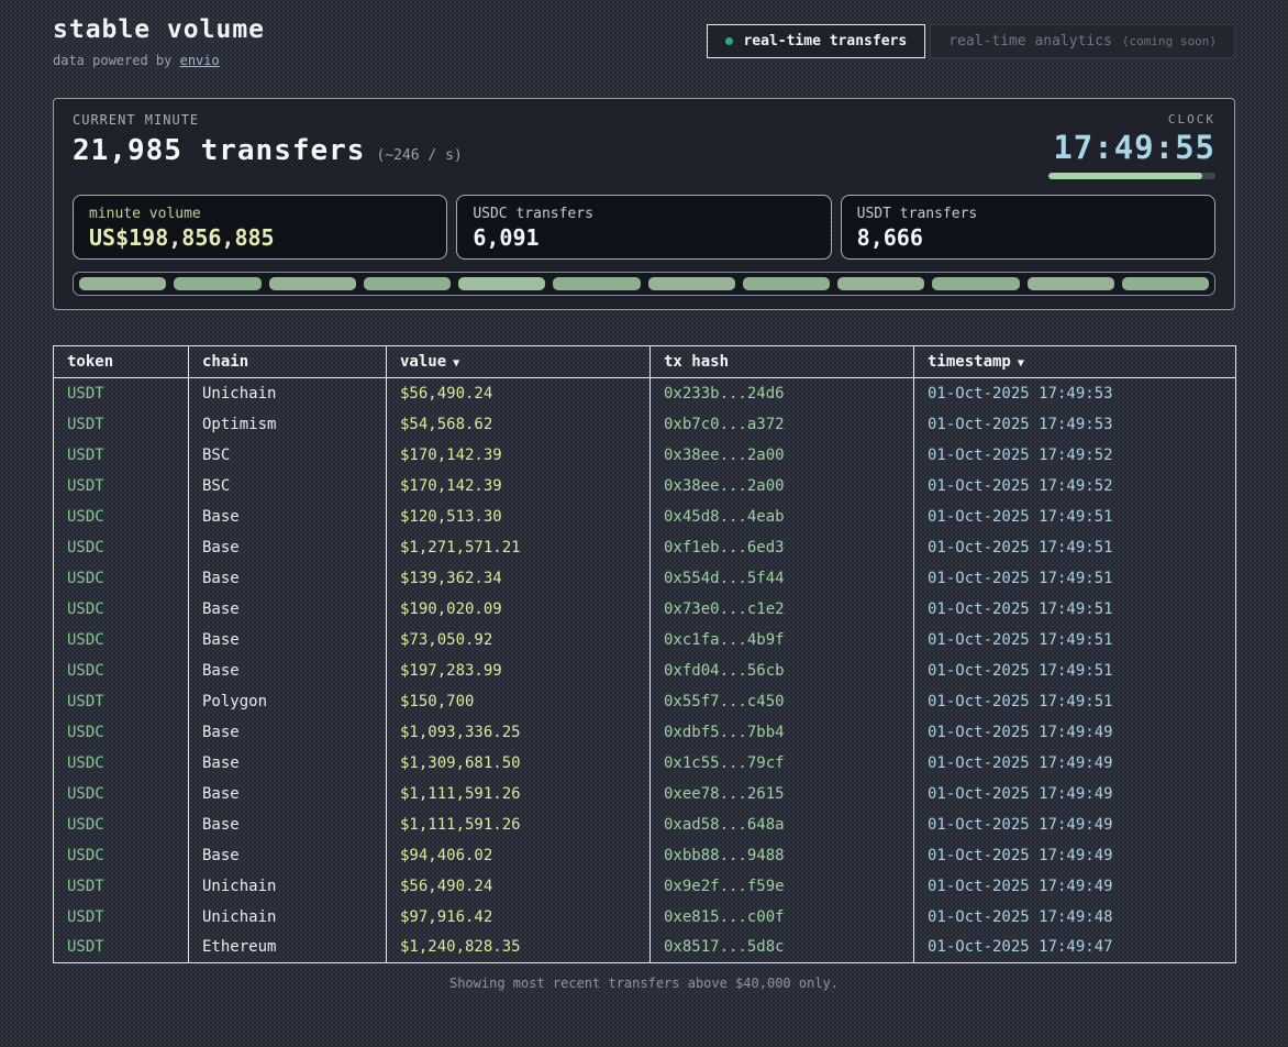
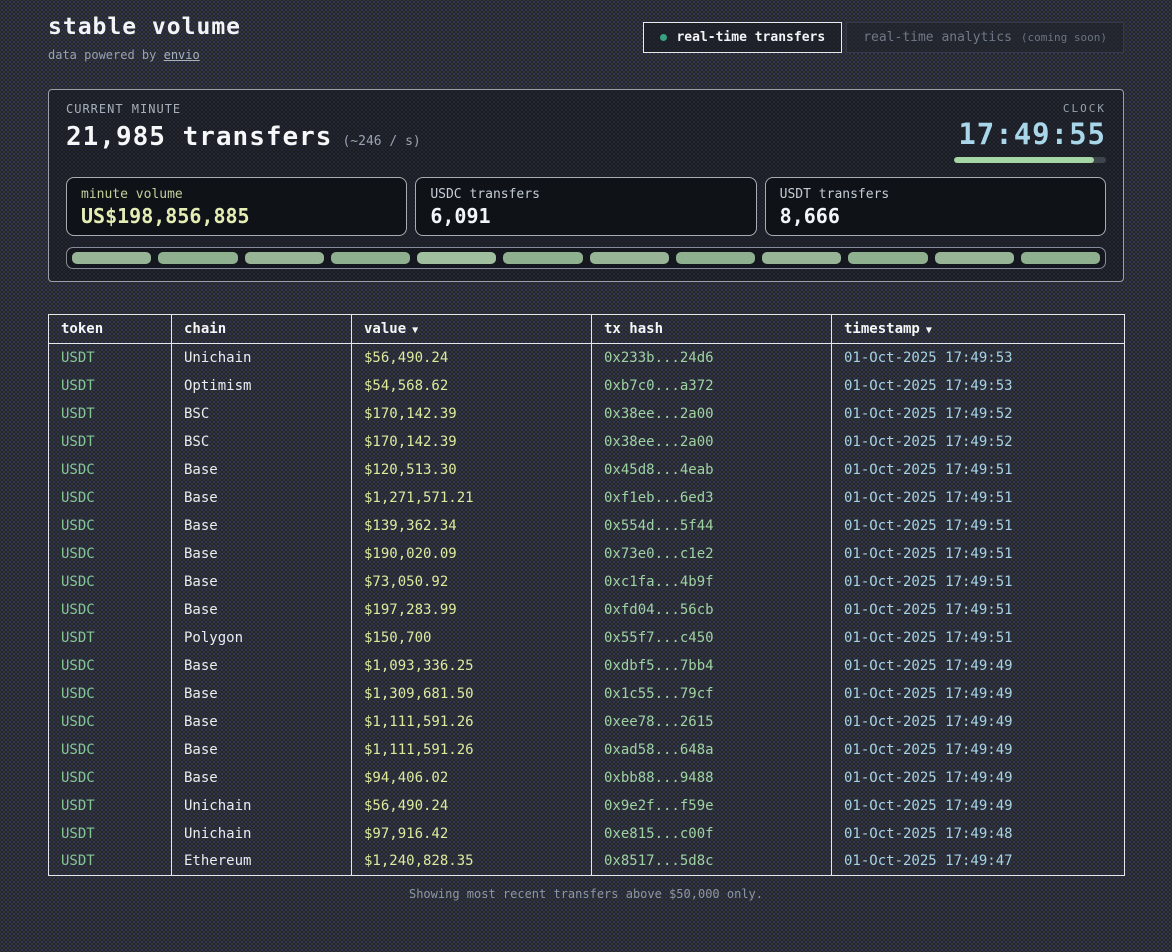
  stable volume
  data powered by envio
  real-time transfers
  real-time analytics
  (coming soon)
  CURRENT MINUTE
  21,985 transfers
  (~246 / s)
  CLOCK
  17:49:55
  minute volume
  US$198,856,885
  USDC transfers
  6,091
  USDT transfers
  8,666
  token	chain	value ▼	tx hash	timestamp ▼
  USDT	Unichain	$56,490.24	0x233b...24d6	01-Oct-2025 17:49:53
  USDT	Optimism	$54,568.62	0xb7c0...a372	01-Oct-2025 17:49:53
  USDT	BSC	$170,142.39	0x38ee...2a00	01-Oct-2025 17:49:52
  USDT	BSC	$170,142.39	0x38ee...2a00	01-Oct-2025 17:49:52
  USDC	Base	$120,513.30	0x45d8...4eab	01-Oct-2025 17:49:51
  USDC	Base	$1,271,571.21	0xf1eb...6ed3	01-Oct-2025 17:49:51
  USDC	Base	$139,362.34	0x554d...5f44	01-Oct-2025 17:49:51
  USDC	Base	$190,020.09	0x73e0...c1e2	01-Oct-2025 17:49:51
  USDC	Base	$73,050.92	0xc1fa...4b9f	01-Oct-2025 17:49:51
  USDC	Base	$197,283.99	0xfd04...56cb	01-Oct-2025 17:49:51
  USDT	Polygon	$150,700	0x55f7...c450	01-Oct-2025 17:49:51
  USDC	Base	$1,093,336.25	0xdbf5...7bb4	01-Oct-2025 17:49:49
  USDC	Base	$1,309,681.50	0x1c55...79cf	01-Oct-2025 17:49:49
  USDC	Base	$1,111,591.26	0xee78...2615	01-Oct-2025 17:49:49
  USDC	Base	$1,111,591.26	0xad58...648a	01-Oct-2025 17:49:49
  USDC	Base	$94,406.02	0xbb88...9488	01-Oct-2025 17:49:49
  USDT	Unichain	$56,490.24	0x9e2f...f59e	01-Oct-2025 17:49:49
  USDT	Unichain	$97,916.42	0xe815...c00f	01-Oct-2025 17:49:48
  USDT	Ethereum	$1,240,828.35	0x8517...5d8c	01-Oct-2025 17:49:47
- Showing most recent transfers above $40,000 only.
+ Showing most recent transfers above $50,000 only.
